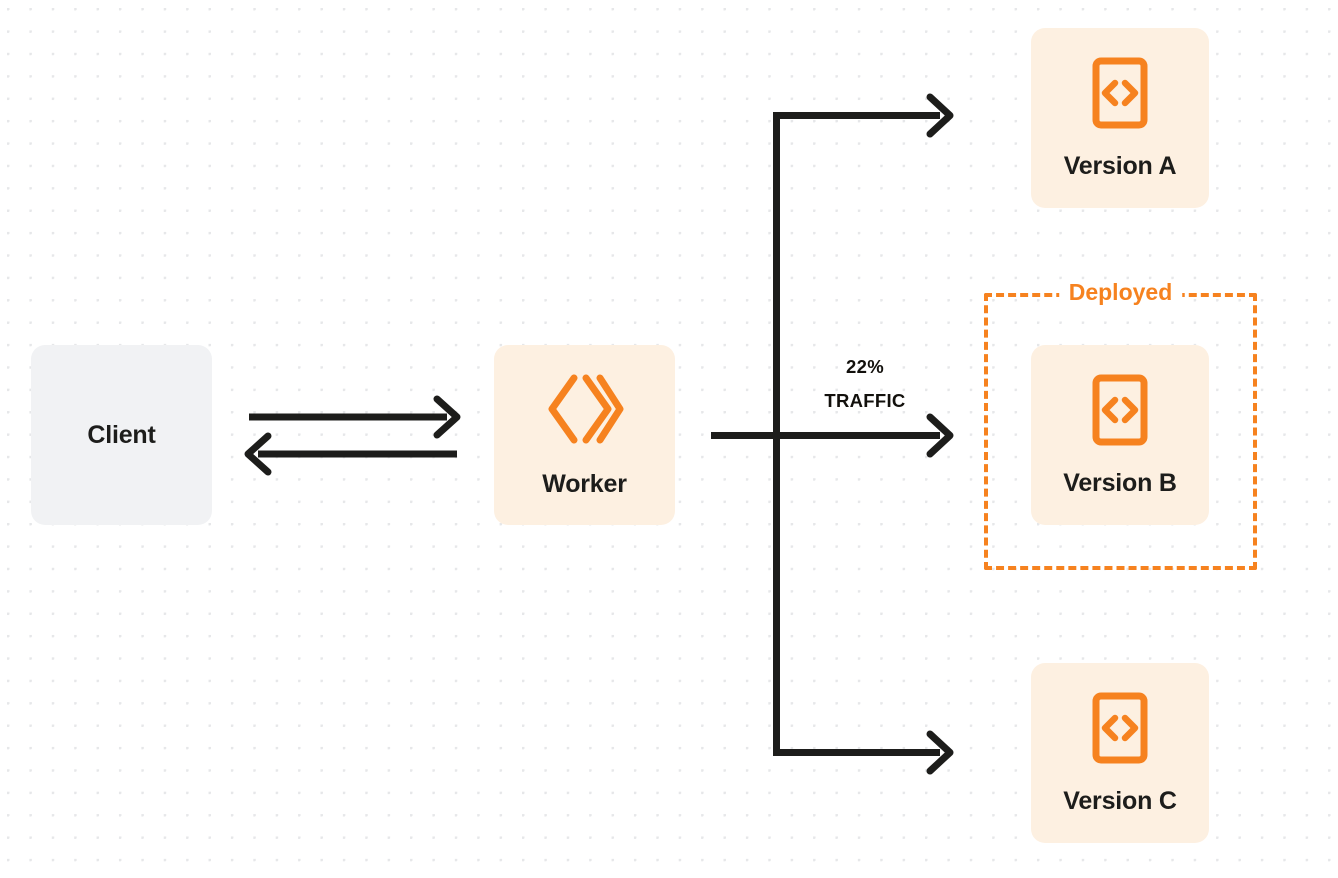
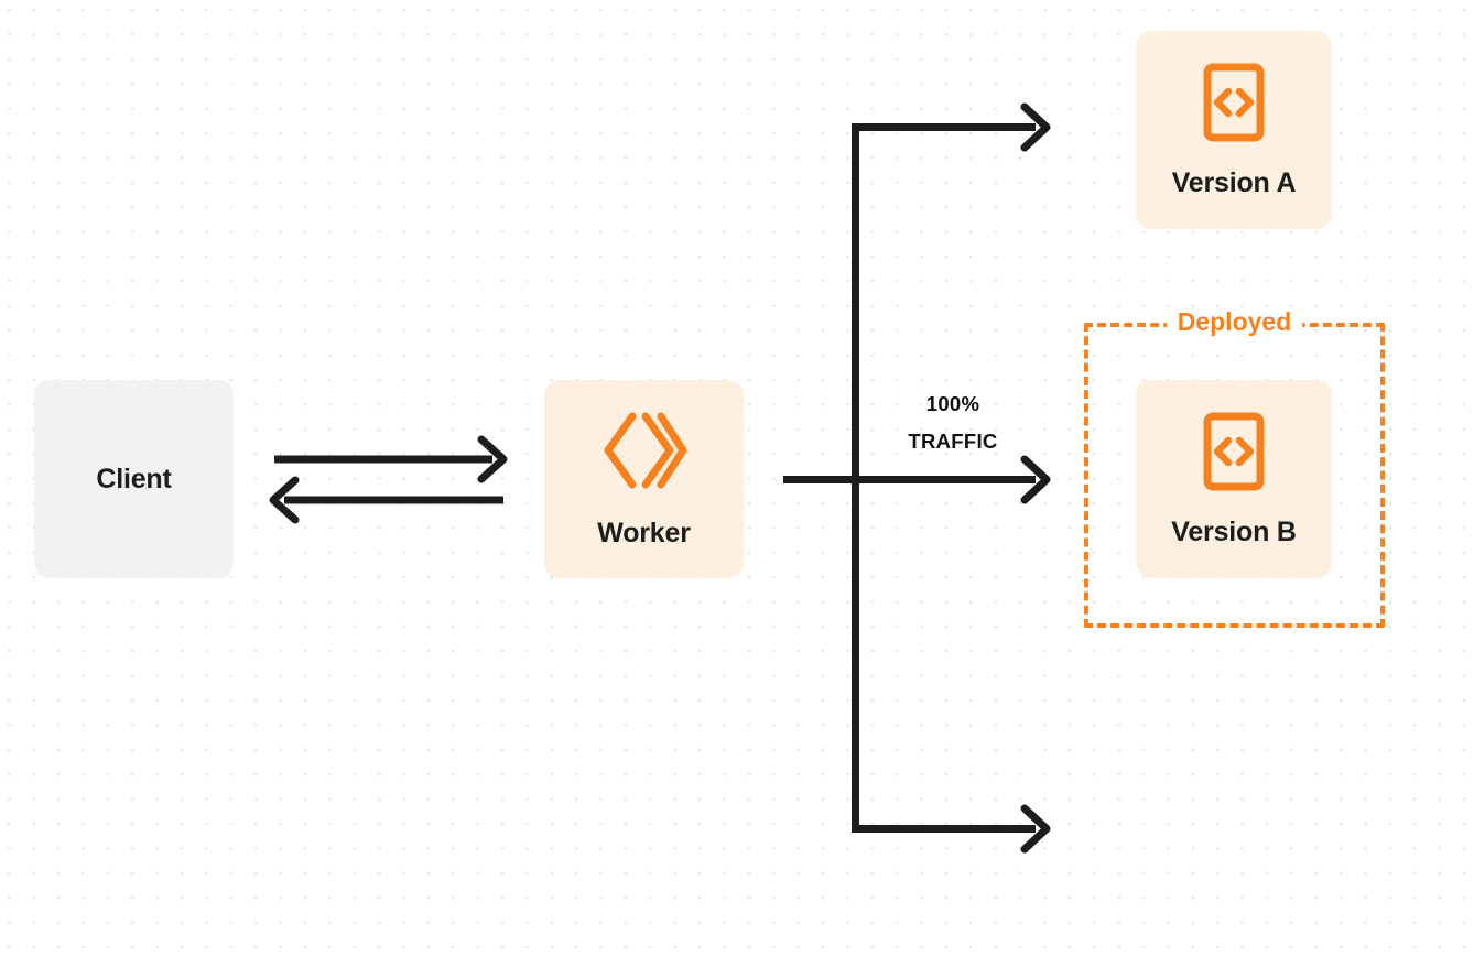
  Client
  Worker
  Deployed
  Version A
  Version B
- Version C
- 22%
+ 100%
  TRAFFIC
